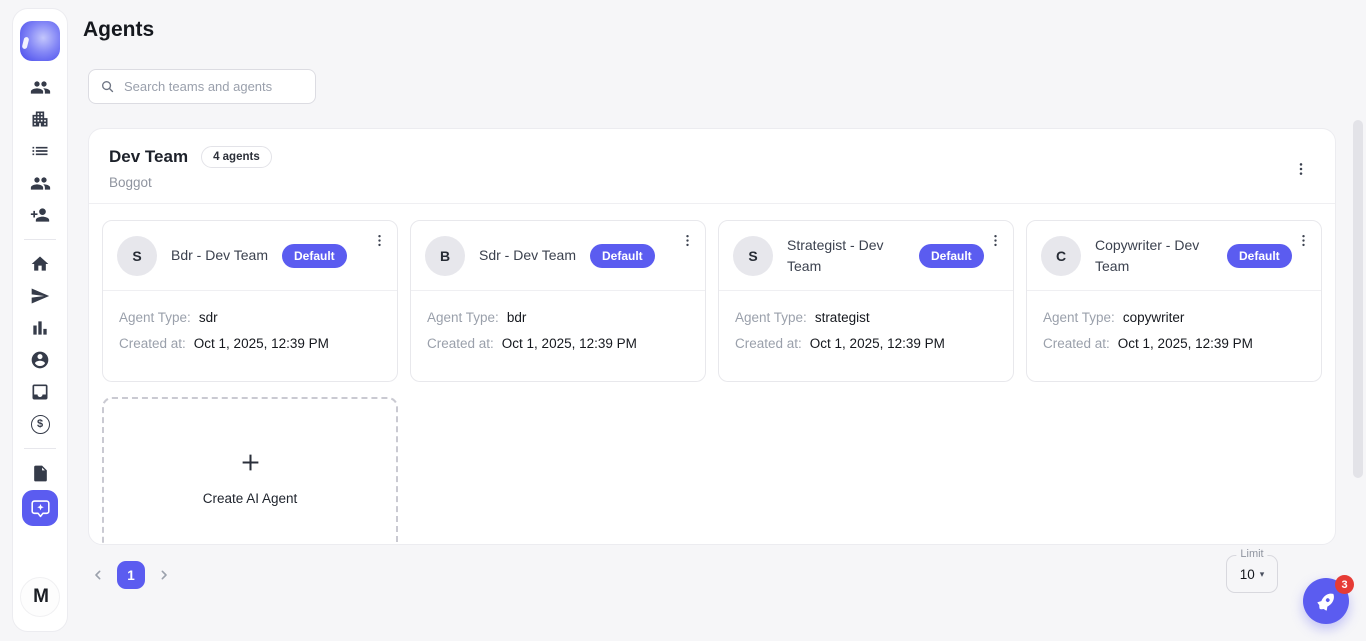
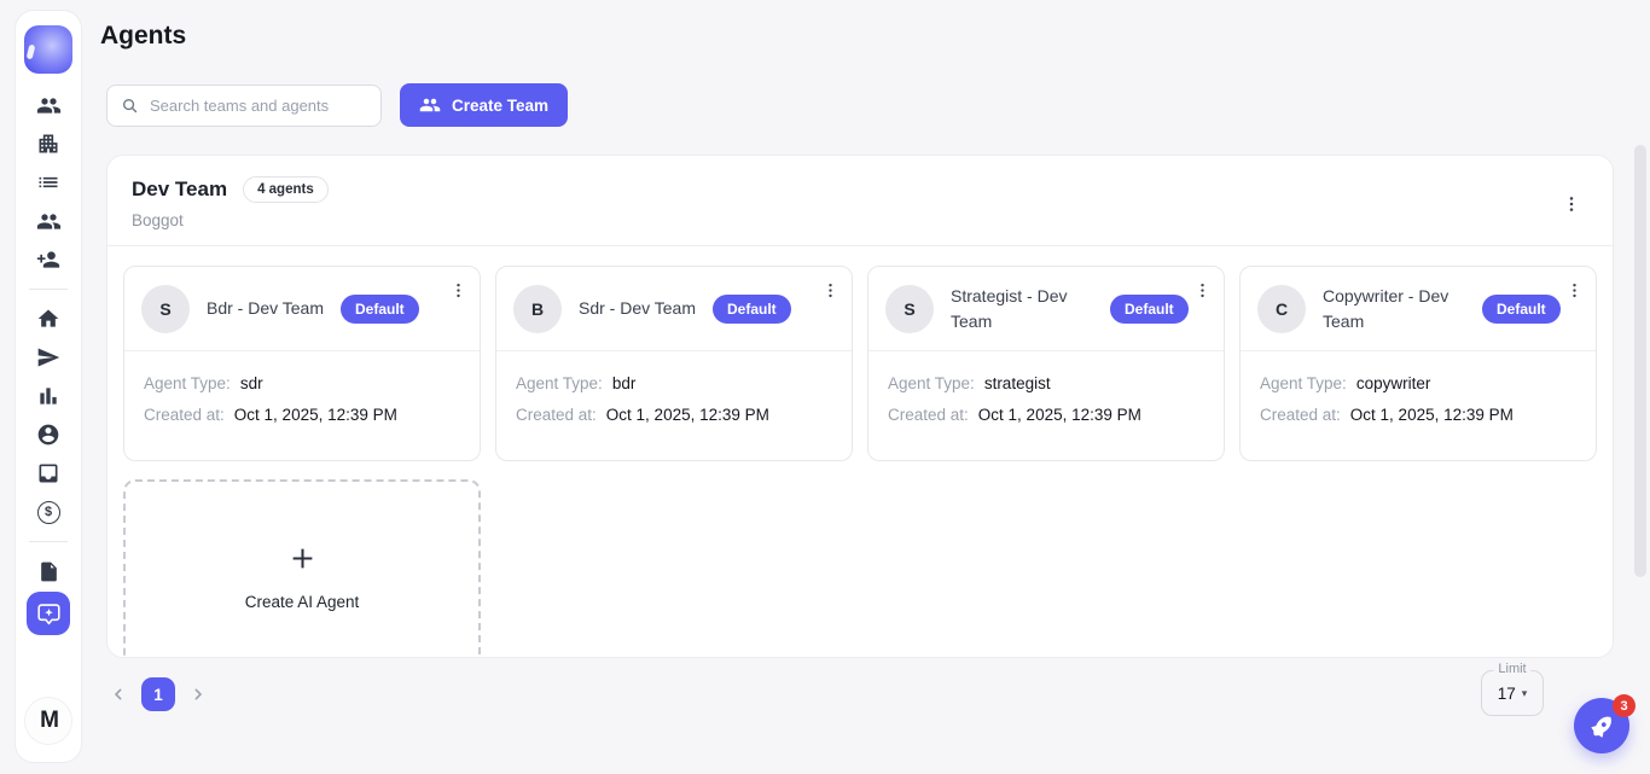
  $
  M
  Agents
  Search teams and agents
+ Create Team
  Dev Team
  4 agents
  Boggot
  S
  Bdr - Dev Team
  Default
  Agent Type:
  sdr
  Created at:
  Oct 1, 2025, 12:39 PM
  B
  Sdr - Dev Team
  Default
  Agent Type:
  bdr
  Created at:
  Oct 1, 2025, 12:39 PM
  S
  Strategist - Dev Team
  Default
  Agent Type:
  strategist
  Created at:
  Oct 1, 2025, 12:39 PM
  C
  Copywriter - Dev Team
  Default
  Agent Type:
  copywriter
  Created at:
  Oct 1, 2025, 12:39 PM
  Create AI Agent
  1
  Limit
- 10
+ 17
  ▾
  3
